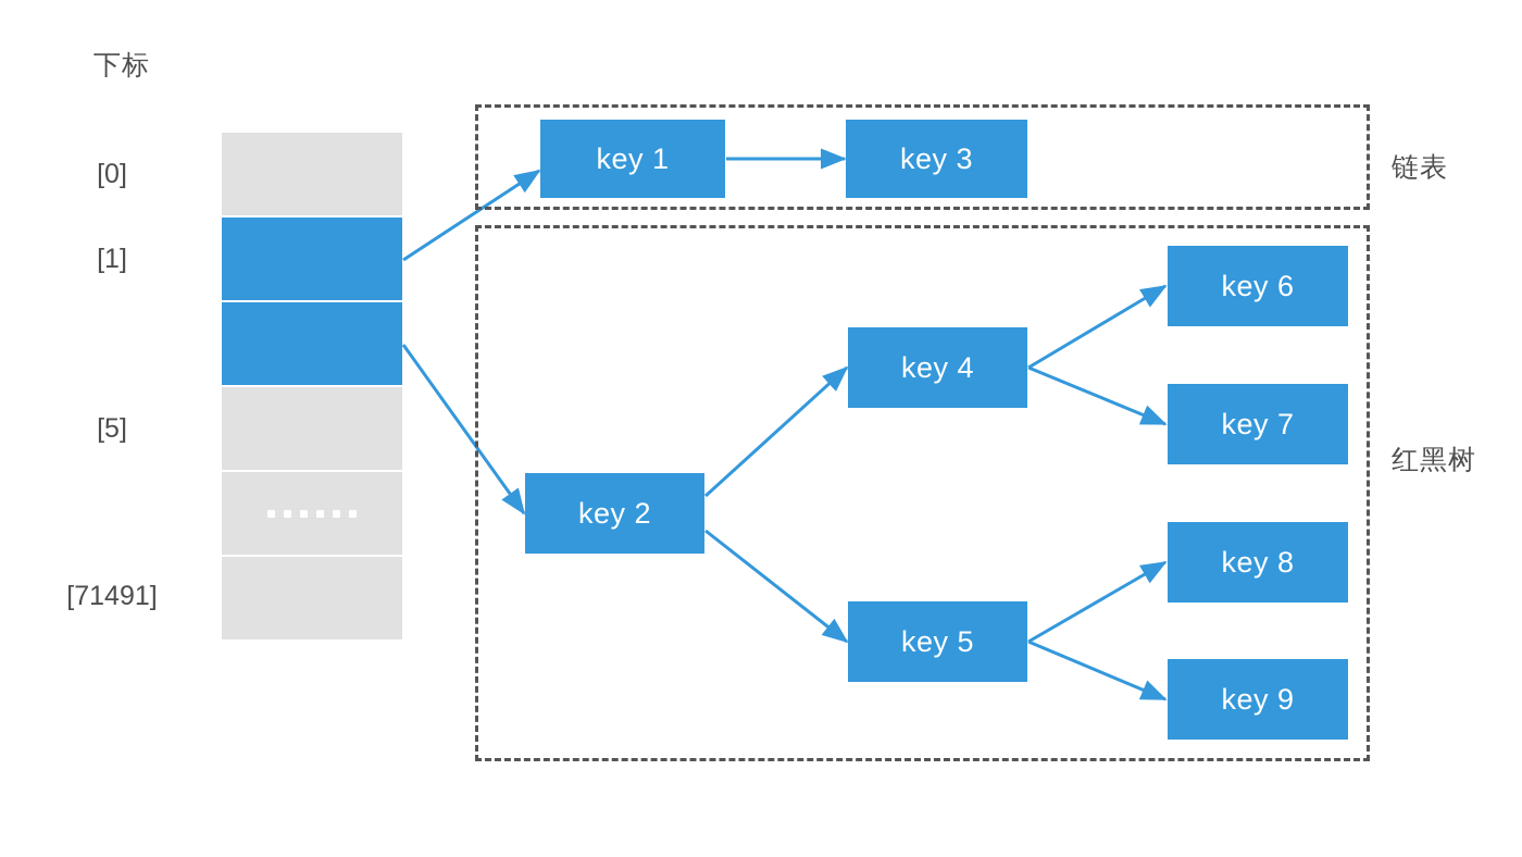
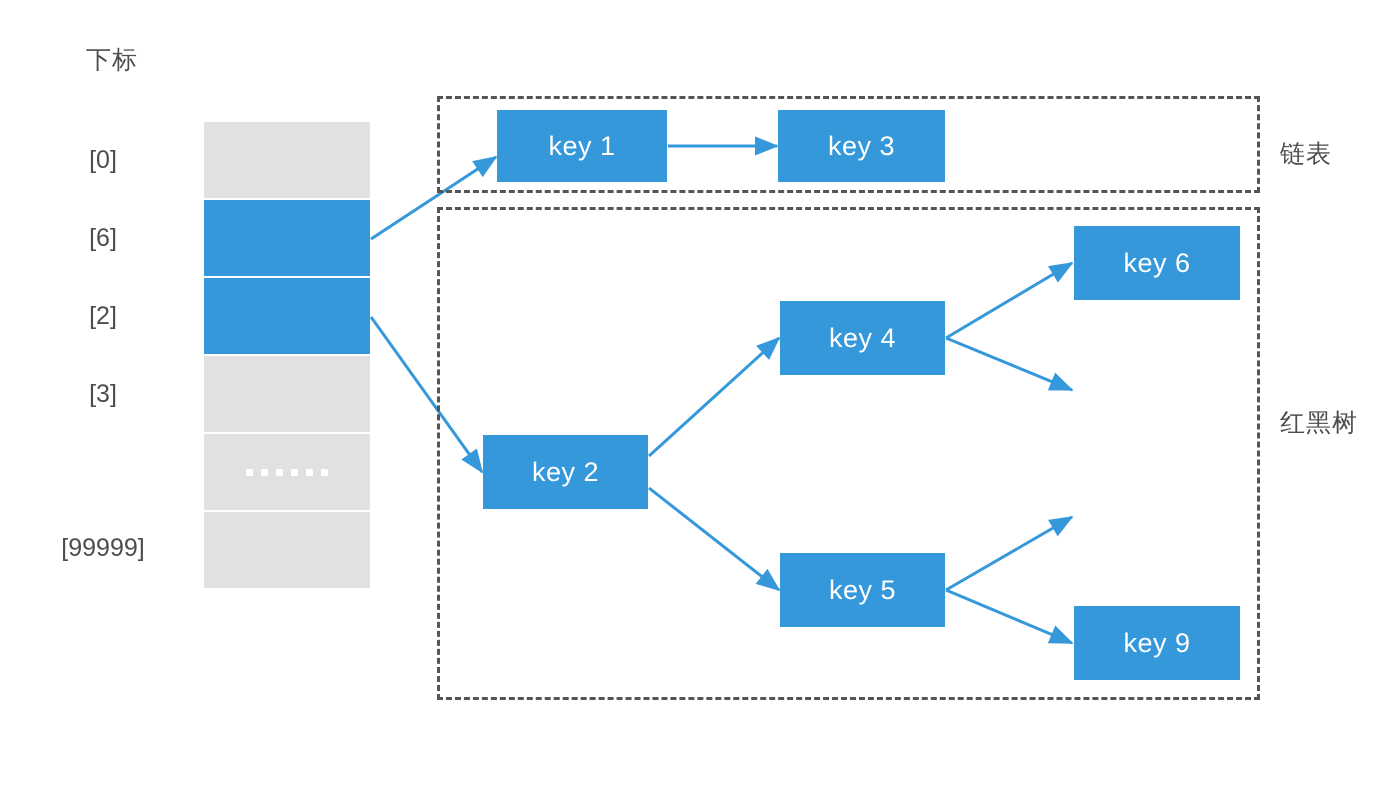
  下标
  [0]
- [1]
+ [6]
+ [2]
- [5]
+ [3]
- [71491]
+ [99999]
  链表
  红黑树
  key 1
  key 3
  key 2
  key 4
  key 5
  key 6
- key 7
- key 8
  key 9
